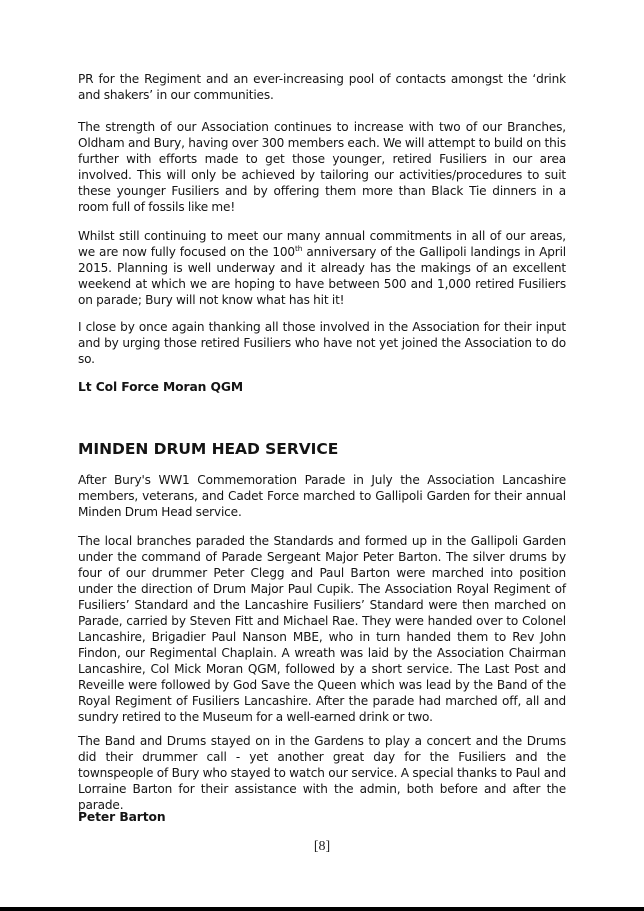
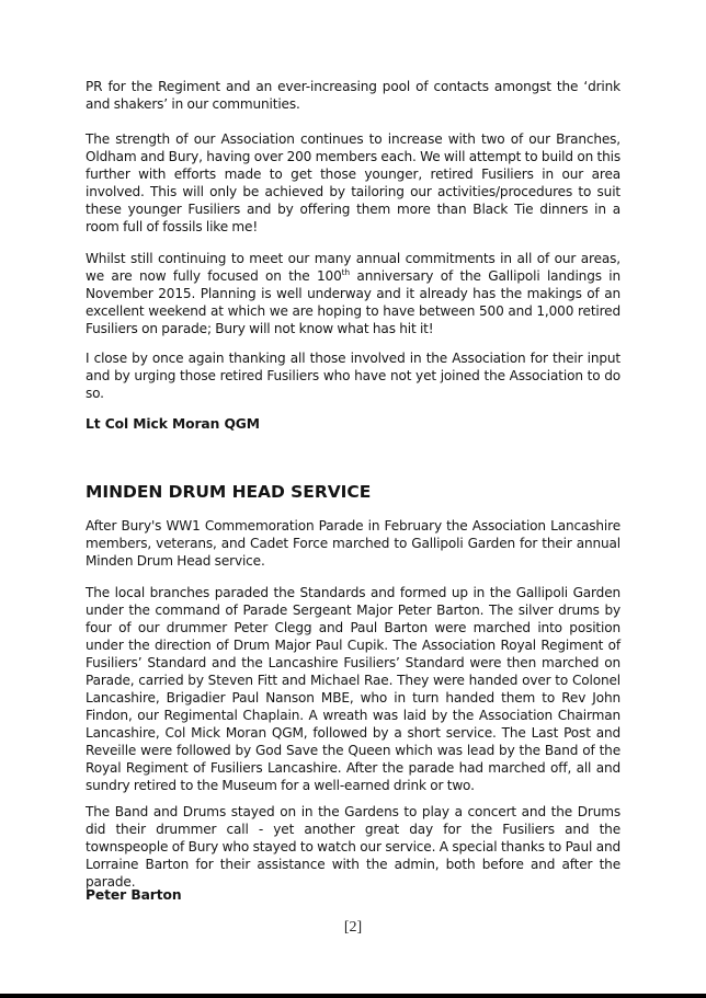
  PR for the Regiment and an ever-increasing pool of contacts amongst the ‘drink and shakers’ in our communities.
- The strength of our Association continues to increase with two of our Branches, Oldham and Bury, having over 300 members each. We will attempt to build on this further with efforts made to get those younger, retired Fusiliers in our area involved. This will only be achieved by tailoring our activities/procedures to suit these younger Fusiliers and by offering them more than Black Tie dinners in a room full of fossils like me!
+ The strength of our Association continues to increase with two of our Branches, Oldham and Bury, having over 200 members each. We will attempt to build on this further with efforts made to get those younger, retired Fusiliers in our area involved. This will only be achieved by tailoring our activities/procedures to suit these younger Fusiliers and by offering them more than Black Tie dinners in a room full of fossils like me!
- Whilst still continuing to meet our many annual commitments in all of our areas, we are now fully focused on the 100th anniversary of the Gallipoli landings in April 2015. Planning is well underway and it already has the makings of an excellent weekend at which we are hoping to have between 500 and 1,000 retired Fusiliers on parade; Bury will not know what has hit it!
+ Whilst still continuing to meet our many annual commitments in all of our areas, we are now fully focused on the 100th anniversary of the Gallipoli landings in November 2015. Planning is well underway and it already has the makings of an excellent weekend at which we are hoping to have between 500 and 1,000 retired Fusiliers on parade; Bury will not know what has hit it!
  I close by once again thanking all those involved in the Association for their input and by urging those retired Fusiliers who have not yet joined the Association to do so.
- Lt Col Force Moran QGM
+ Lt Col Mick Moran QGM
  MINDEN DRUM HEAD SERVICE
- After Bury's WW1 Commemoration Parade in July the Association Lancashire members, veterans, and Cadet Force marched to Gallipoli Garden for their annual Minden Drum Head service.
+ After Bury's WW1 Commemoration Parade in February the Association Lancashire members, veterans, and Cadet Force marched to Gallipoli Garden for their annual Minden Drum Head service.
  The local branches paraded the Standards and formed up in the Gallipoli Garden under the command of Parade Sergeant Major Peter Barton. The silver drums by four of our drummer Peter Clegg and Paul Barton were marched into position under the direction of Drum Major Paul Cupik. The Association Royal Regiment of Fusiliers’ Standard and the Lancashire Fusiliers’ Standard were then marched on Parade, carried by Steven Fitt and Michael Rae. They were handed over to Colonel Lancashire, Brigadier Paul Nanson MBE, who in turn handed them to Rev John Findon, our Regimental Chaplain. A wreath was laid by the Association Chairman Lancashire, Col Mick Moran QGM, followed by a short service. The Last Post and Reveille were followed by God Save the Queen which was lead by the Band of the Royal Regiment of Fusiliers Lancashire. After the parade had marched off, all and sundry retired to the Museum for a well-earned drink or two.
  The Band and Drums stayed on in the Gardens to play a concert and the Drums did their drummer call - yet another great day for the Fusiliers and the townspeople of Bury who stayed to watch our service. A special thanks to Paul and Lorraine Barton for their assistance with the admin, both before and after the parade.
  Peter Barton
- [8]
+ [2]
